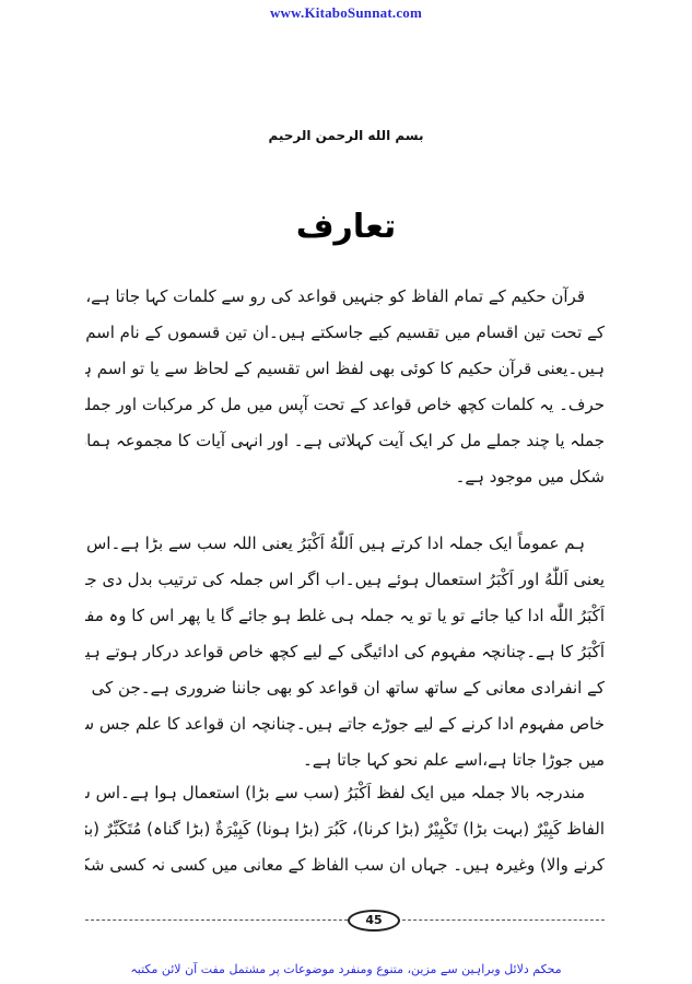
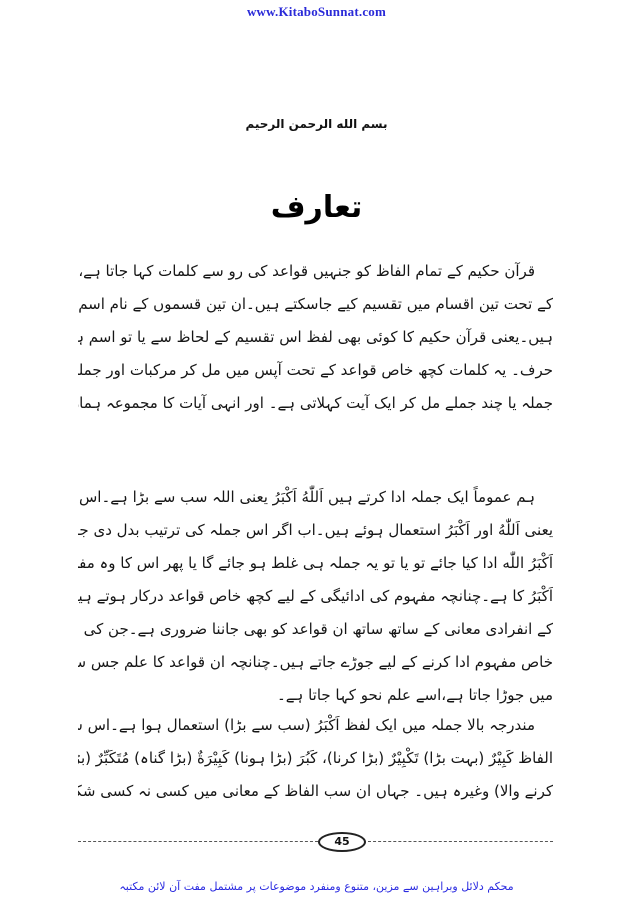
  www.KitaboSunnat.com
  بسم الله الرحمن الرحیم
  تعارف
  قرآن حکیم کے تمام الفاظ کو جنہیں قواعد کی رو سے کلمات کہا جاتا ہے،
  کے تحت تین اقسام میں تقسیم کیے جاسکتے ہیں۔ان تین قسموں کے نام اسم
  ہیں۔یعنی قرآن حکیم کا کوئی بھی لفظ اس تقسیم کے لحاظ سے یا تو اسم ہ
  حرف۔ یہ کلمات کچھ خاص قواعد کے تحت آپس میں مل کر مرکبات اور جمل
  جملہ یا چند جملے مل کر ایک آیت کہلاتی ہے۔ اور انہی آیات کا مجموعہ ہما
- شکل میں موجود ہے۔
  ہم عموماً ایک جملہ ادا کرتے ہیں اَللّٰهُ اَکْبَرُ یعنی اللہ سب سے بڑا ہے۔اس
  یعنی اَللّٰهُ اور اَکْبَرُ استعمال ہوئے ہیں۔اب اگر اس جملہ کی ترتیب بدل دی جا
  اَکْبَرُ اللّٰه ادا کیا جائے تو یا تو یہ جملہ ہی غلط ہو جائے گا یا پھر اس کا وہ مف
  اَکْبَرُ کا ہے۔چنانچہ مفہوم کی ادائیگی کے لیے کچھ خاص قواعد درکار ہوتے ہی
  کے انفرادی معانی کے ساتھ ساتھ ان قواعد کو بھی جاننا ضروری ہے۔جن کی
  خاص مفہوم ادا کرنے کے لیے جوڑے جاتے ہیں۔چنانچہ ان قواعد کا علم جس س
  میں جوڑا جاتا ہے،اسے علم نحو کہا جاتا ہے۔
  مندرجہ بالا جملہ میں ایک لفظ اَکْبَرُ (سب سے بڑا) استعمال ہوا ہے۔اس
  الفاظ کَبِیْرٌ (بہت بڑا) تَکْبِیْرٌ (بڑا کرنا)، کَبُرَ (بڑا ہونا) کَبِیْرَةٌ (بڑا گناہ) مُتَکَبِّرٌ (ب
  کرنے والا) وغیرہ ہیں۔ جہاں ان سب الفاظ کے معانی میں کسی نہ کسی شک
  45
  محکم دلائل وبراہین سے مزین، متنوع ومنفرد موضوعات پر مشتمل مفت آن لائن مکتبہ
